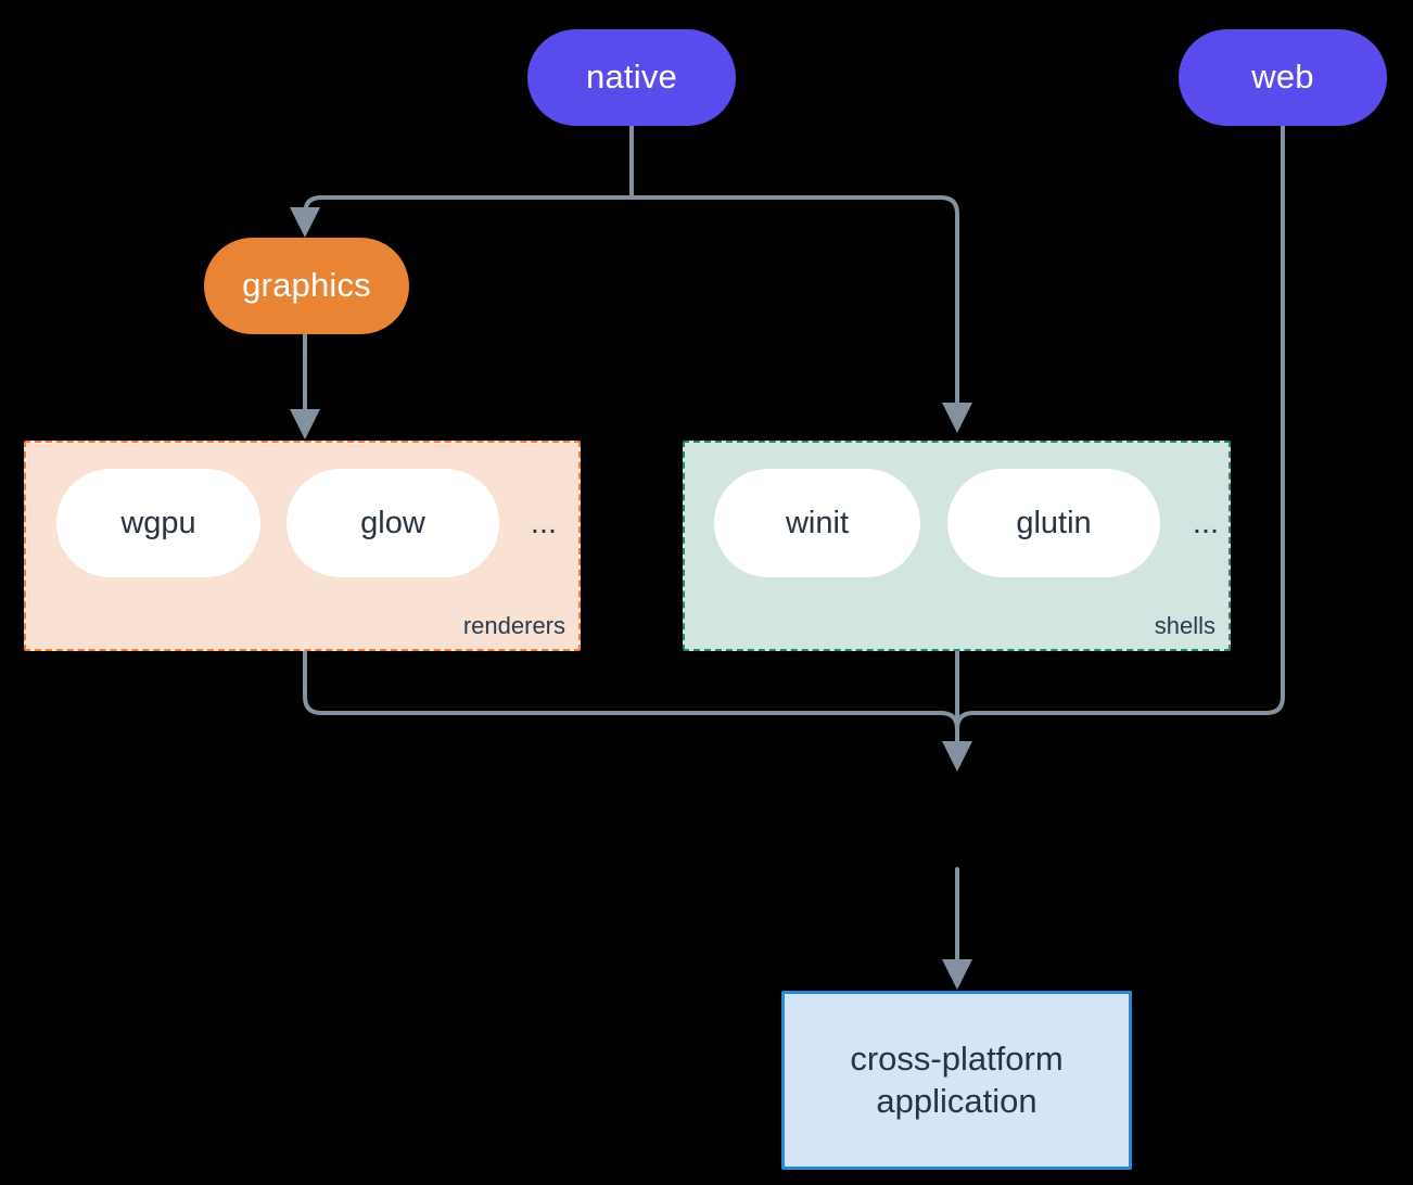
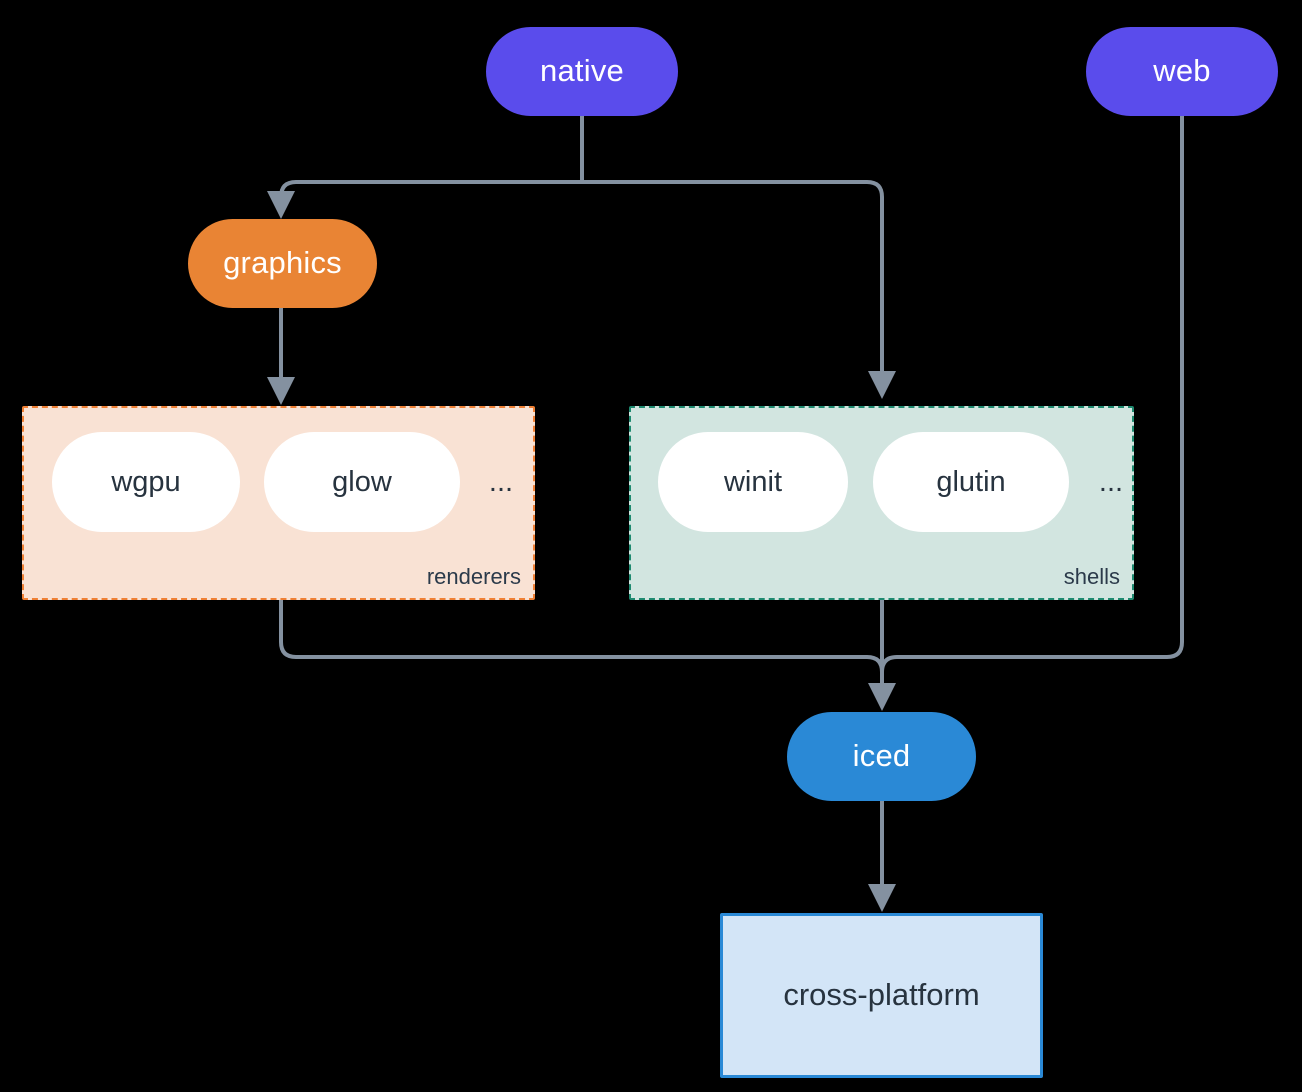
  native
  web
  graphics
  wgpu
  glow
  ...
  renderers
  winit
  glutin
  ...
  shells
+ iced
  cross-platform
- application
